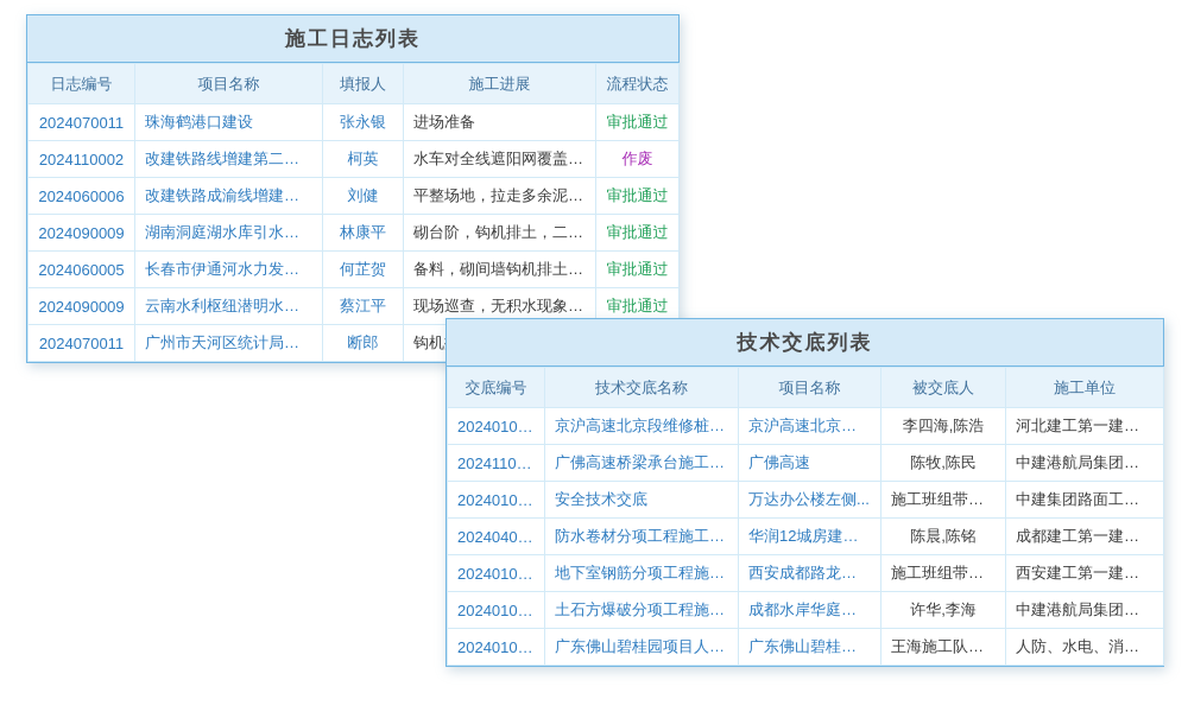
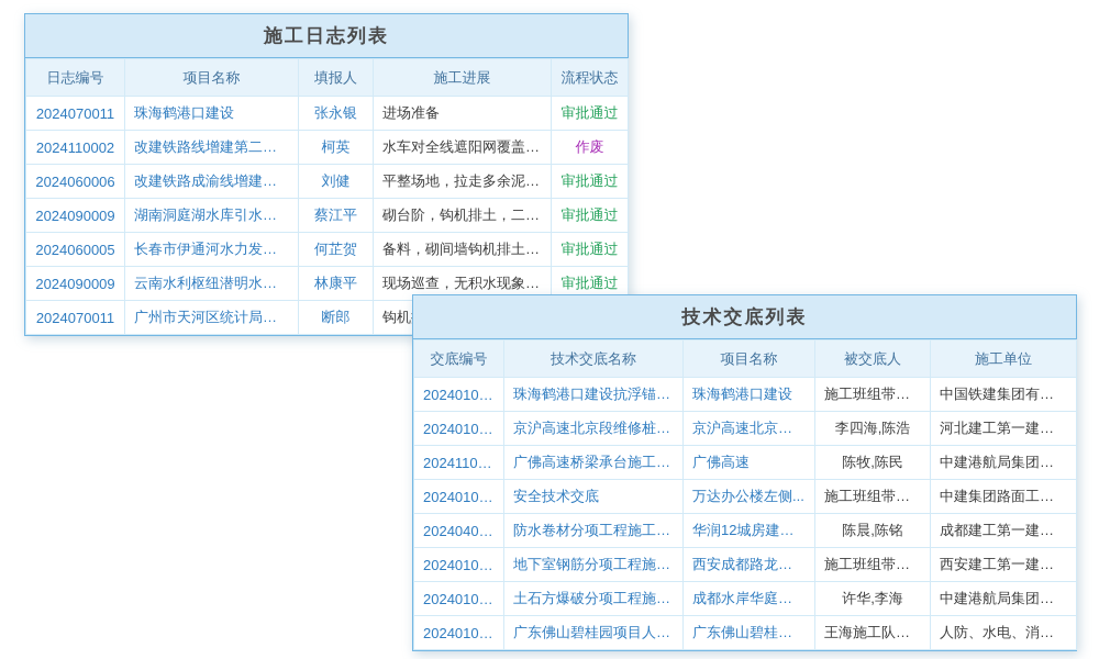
  施工日志列表
  日志编号	项目名称	填报人	施工进展	流程状态
  2024070011	珠海鹤港口建设	张永银	进场准备	审批通过
  2024110002	改建铁路线增建第二线直..	柯英	水车对全线遮阳网覆盖点进	作废
  2024060006	改建铁路成渝线增建第二..	刘健	平整场地，拉走多余泥土1	审批通过
- 2024090009	湖南洞庭湖水库引水工程..	林康平	砌台阶，钩机排土，二包砌	审批通过
+ 2024090009	湖南洞庭湖水库引水工程..	蔡江平	砌台阶，钩机排土，二包砌	审批通过
  2024060005	长春市伊通河水力发电厂..	何芷贺	备料，砌间墙钩机排土，瓦	审批通过
- 2024090009	云南水利枢纽潜明水库一..	蔡江平	现场巡查，无积水现象，水	审批通过
+ 2024090009	云南水利枢纽潜明水库一..	林康平	现场巡查，无积水现象，水	审批通过
  2024070011	广州市天河区统计局机房..	断郎	钩机
  技术交底列表
  交底编号	技术交底名称	项目名称	被交底人	施工单位
+ 2024010003	珠海鹤港口建设抗浮锚杆...	珠海鹤港口建设	施工班组带班...	中国铁建集团有限公司
  2024010004	京沪高速北京段维修桩辐...	京沪高速北京段维修	李四海,陈浩	河北建工第一建筑有..
  2024110001	广佛高速桥梁承台施工技...	广佛高速	陈牧,陈民	中建港航局集团有限..
  2024010003	安全技术交底	万达办公楼左侧...	施工班组带班...	中建集团路面工程有..
  2024040001	防水卷材分项工程施工技...	华润12城房建工程..	陈晨,陈铭	成都建工第一建筑有..
  2024010002	地下室钢筋分项工程施工...	西安成都路龙湖上..	施工班组带班...	西安建工第一建筑有..
  2024010002	土石方爆破分项工程施工...	成都水岸华庭名苑..	许华,李海	中建港航局集团有限..
  2024010001	广东佛山碧桂园项目人防...	广东佛山碧桂园项目	王海施工队全队	人防、水电、消防暖通
